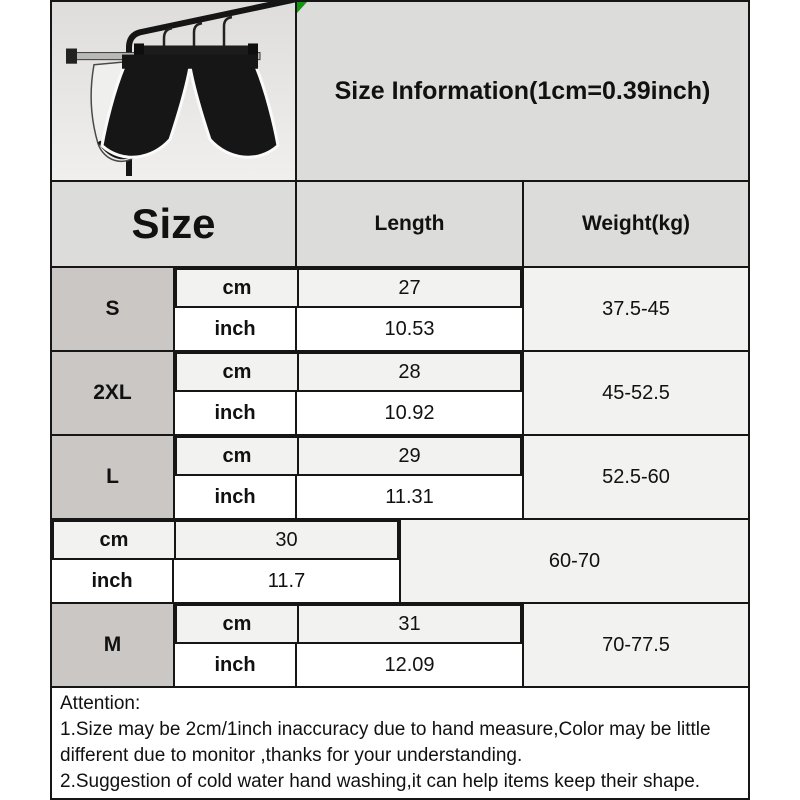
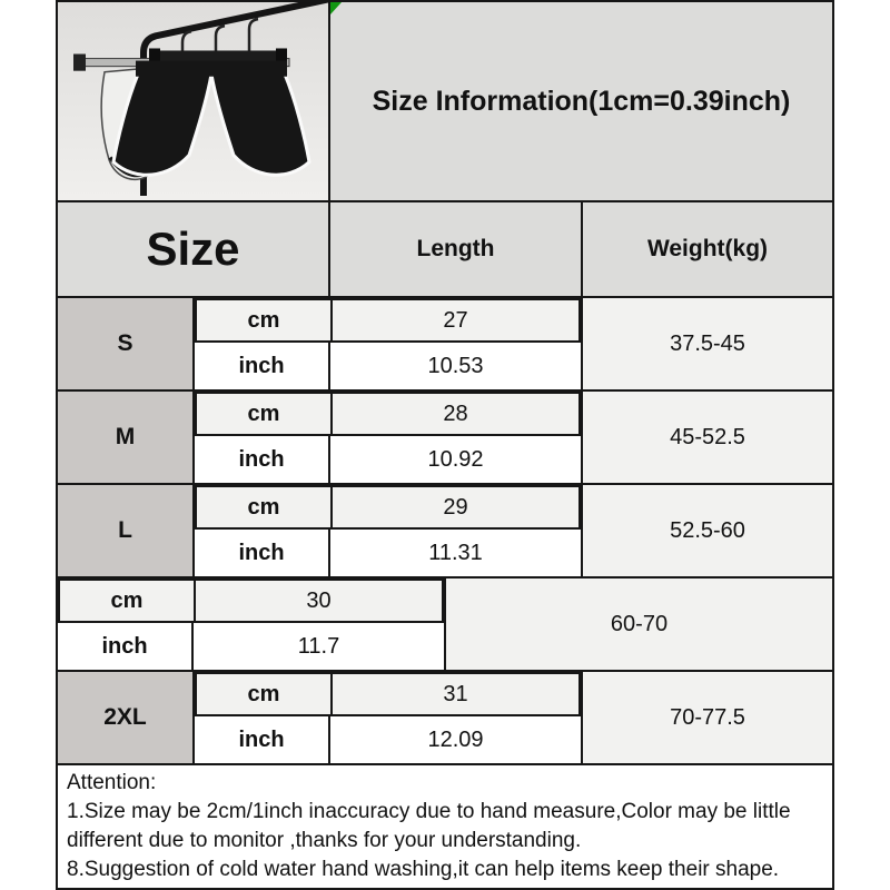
  Size Information(1cm=0.39inch)
  Size
  Length
  Weight(kg)
  S
  cm
  27
  inch
  10.53
  37.5-45
- 2XL
+ M
  cm
  28
  inch
  10.92
  45-52.5
  L
  cm
  29
  inch
  11.31
  52.5-60
  cm
  30
  inch
  11.7
  60-70
- M
+ 2XL
  cm
  31
  inch
  12.09
  70-77.5
  Attention:
  1.Size may be 2cm/1inch inaccuracy due to hand measure,Color may be little
  different due to monitor ,thanks for your understanding.
- 2.Suggestion of cold water hand washing,it can help items keep their shape.
+ 8.Suggestion of cold water hand washing,it can help items keep their shape.
